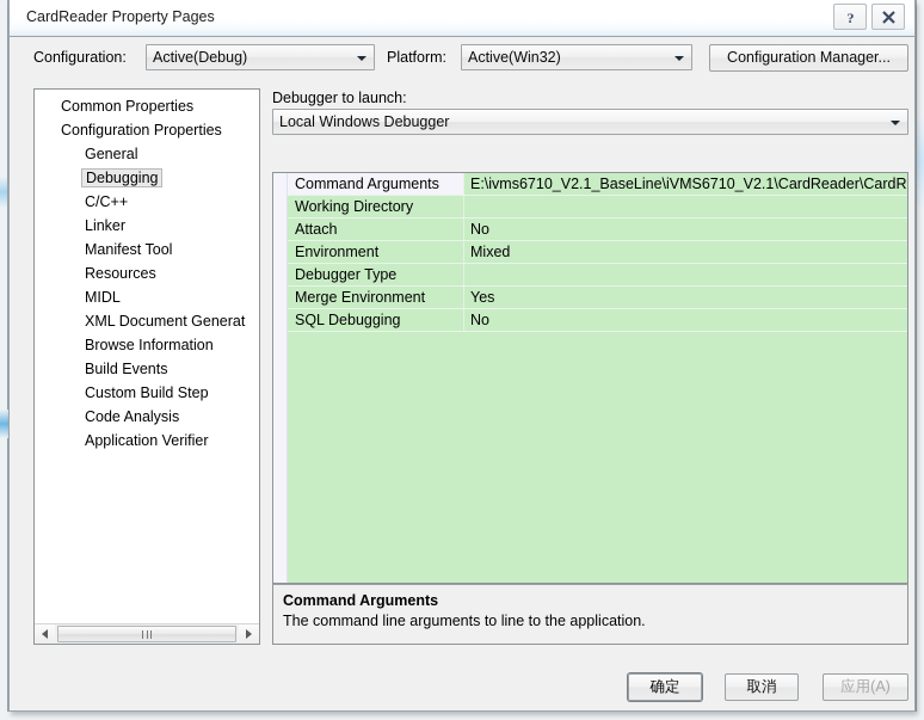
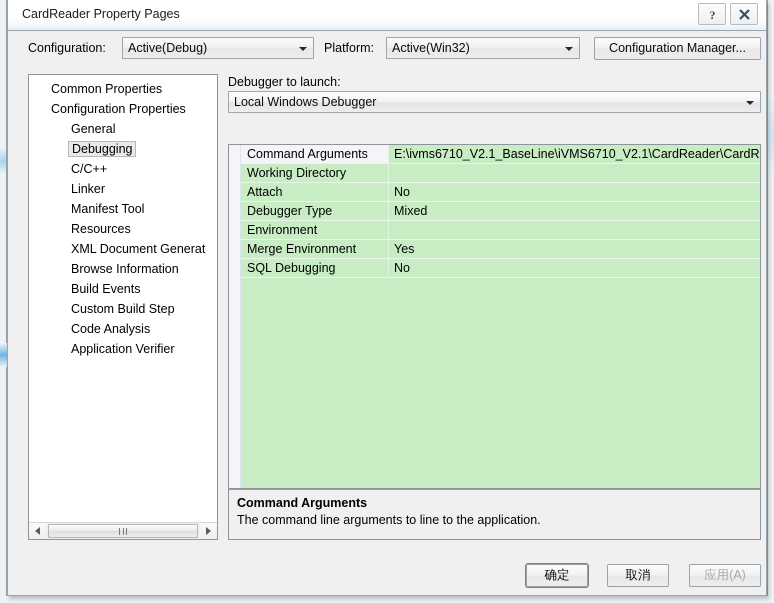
  CardReader Property Pages
  ?
  Configuration:
  Active(Debug)
  Platform:
  Active(Win32)
  Configuration Manager...
  Common Properties
  Configuration Properties
  General
  Debugging
  C/C++
  Linker
  Manifest Tool
  Resources
- MIDL
  XML Document Generat
  Browse Information
  Build Events
  Custom Build Step
  Code Analysis
  Application Verifier
  Debugger to launch:
  Local Windows Debugger
  Command Arguments
  E:\ivms6710_V2.1_BaseLine\iVMS6710_V2.1\CardReader\CardR
  Working Directory
  Attach
  No
- Environment
+ Debugger Type
  Mixed
- Debugger Type
+ Environment
  Merge Environment
  Yes
  SQL Debugging
  No
  Command Arguments
  The command line arguments to line to the application.
  确定
  取消
  应用(A)
